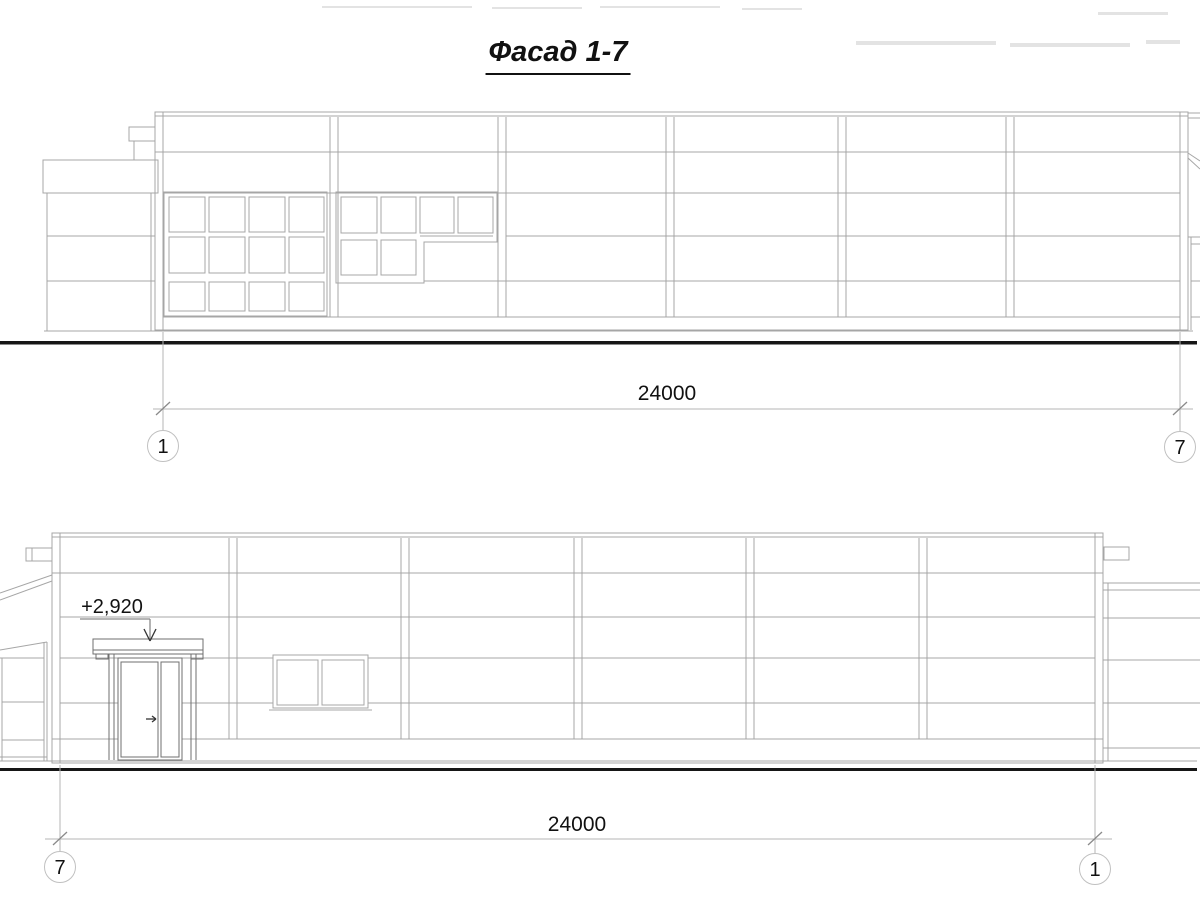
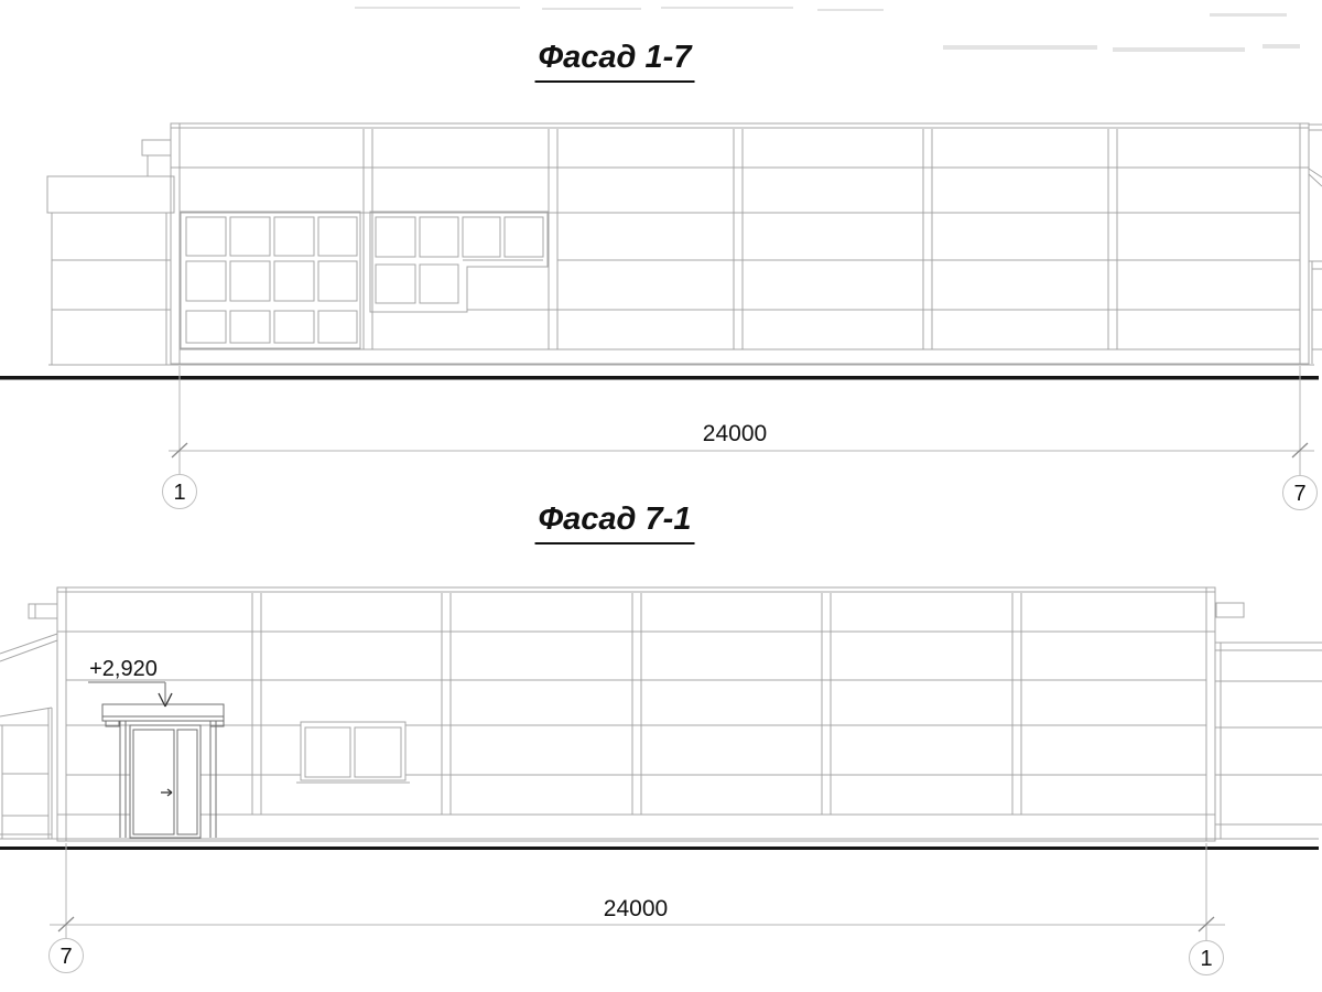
  Фасад 1-7
+ Фасад 7-1
  24000
  1
  7
  +2,920
  24000
  7
  1
